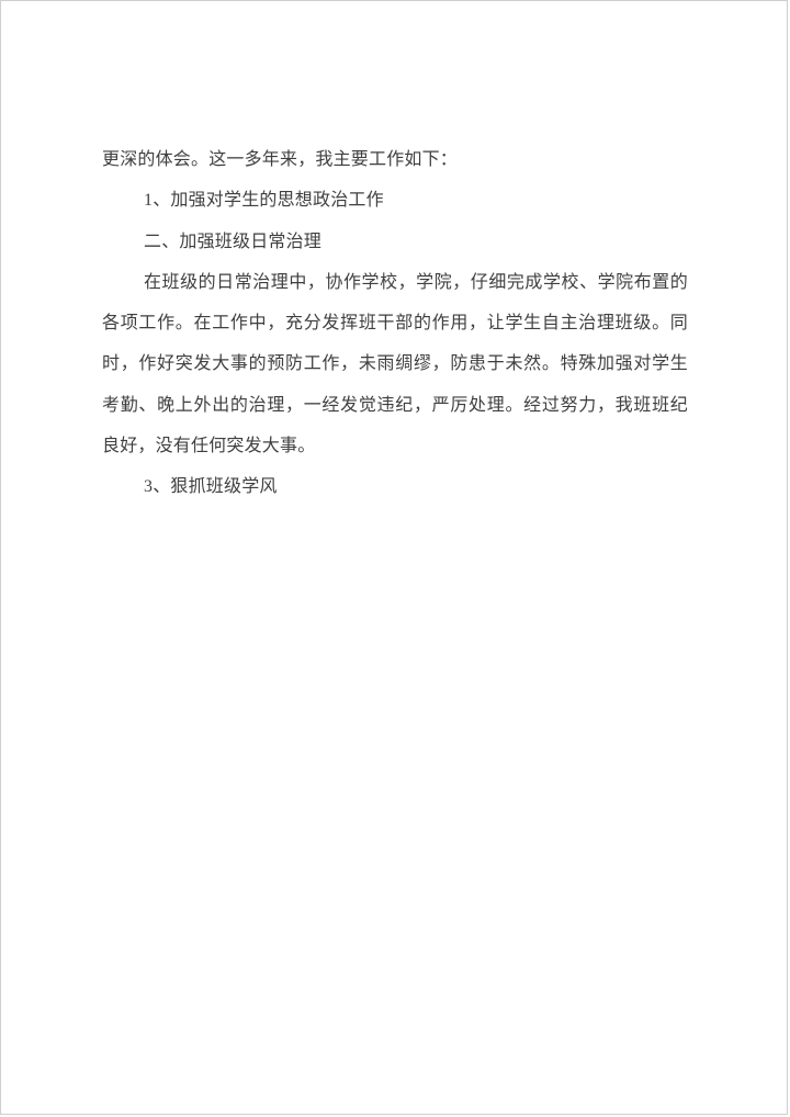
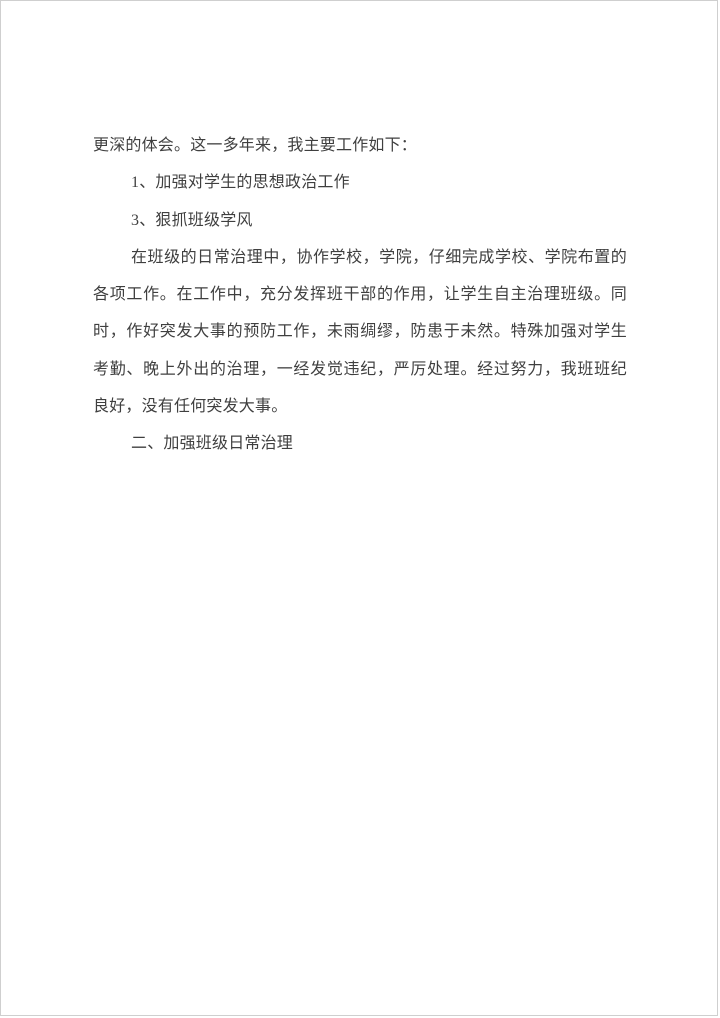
  更深的体会。这一多年来，我主要工作如下：
  1、加强对学生的思想政治工作
- 二、加强班级日常治理
+ 3、狠抓班级学风
  在班级的日常治理中，协作学校，学院，仔细完成学校、学院布置的各项工作。在工作中，充分发挥班干部的作用，让学生自主治理班级。同时，作好突发大事的预防工作，未雨绸缪，防患于未然。特殊加强对学生考勤、晚上外出的治理，一经发觉违纪，严厉处理。经过努力，我班班纪良好，没有任何突发大事。
- 3、狠抓班级学风
+ 二、加强班级日常治理
